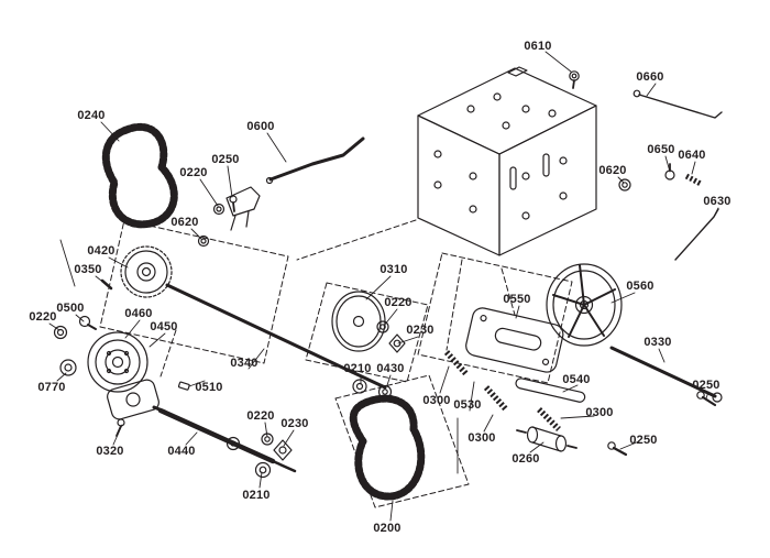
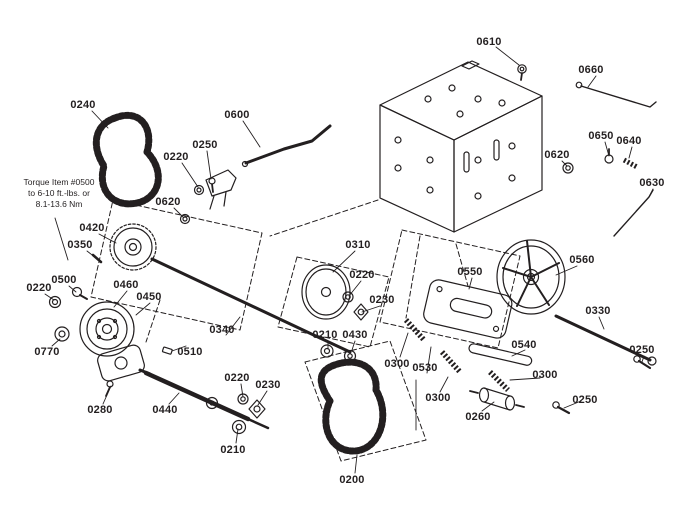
  0610
  0660
  0600
  0240
  0250
  0220
  0650
  0640
  0620
  0630
  0620
  0420
  0350
  0310
  0500
  0220
  0460
  0450
  0220
  0230
  0550
  0560
  0770
  0510
  0340
  0210
  0430
  0330
  0300
  0540
  0250
  0530
  0300
- 0320
+ 0280
  0440
  0220
  0230
  0300
  0260
  0250
  0210
  0200
+ Torque Item #0500
+ to 6-10 ft.-lbs. or
+ 8.1-13.6 Nm
